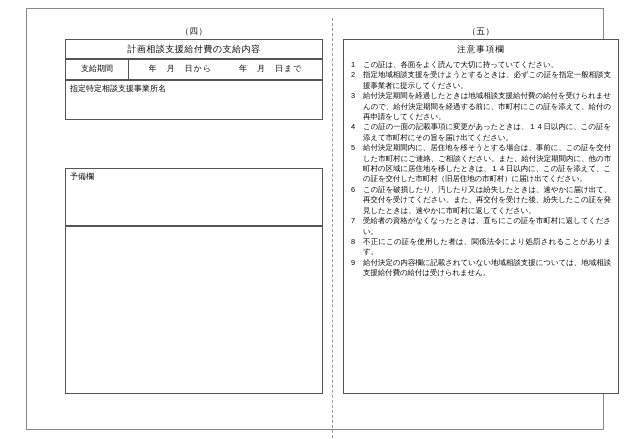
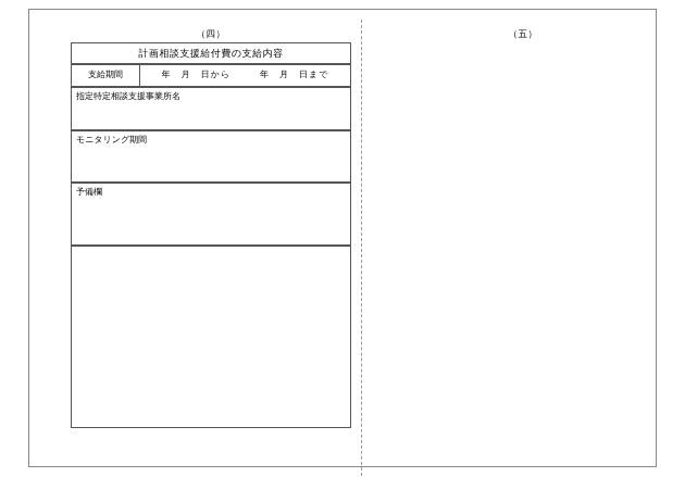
  （四）
  計画相談支援給付費の支給内容
  支給期間
  年 月 日から 年 月 日まで
  指定特定相談支援事業所名
+ モニタリング期間
  予備欄
  （五）
- 注意事項欄
- 1
- この証は、各面をよく読んで大切に持っていてください。
- 2
- 指定地域相談支援を受けようとするときは、必ずこの証を指定一般相談支援事業者に提示してください。
- 3
- 給付決定期間を経過したときは地域相談支援給付費の給付を受けられませんので、給付決定期間を経過する前に、市町村にこの証を添えて、給付の再申請をしてください。
- 4
- この証の一面の記載事項に変更があったときは、１４日以内に、この証を添えて市町村にその旨を届け出てください。
- 5
- 給付決定期間内に、居住地を移そうとする場合は、事前に、この証を交付した市町村にご連絡、ご相談ください。また、給付決定期間内に、他の市町村の区域に居住地を移したときは、１４日以内に、この証を添えて、この証を交付した市町村（旧居住地の市町村）に届け出てください。
- 6
- この証を破損したり、汚したり又は紛失したときは、速やかに届け出て、再交付を受けてください。また、再交付を受けた後、紛失したこの証を発見したときは、速やかに市町村に返してください。
- 7
- 受給者の資格がなくなったときは、直ちにこの証を市町村に返してください。
- 8
- 不正にこの証を使用した者は、関係法令により処罰されることがあります。
- 9
- 給付決定の内容欄に記載されていない地域相談支援については、地域相談支援給付費の給付は受けられません。
